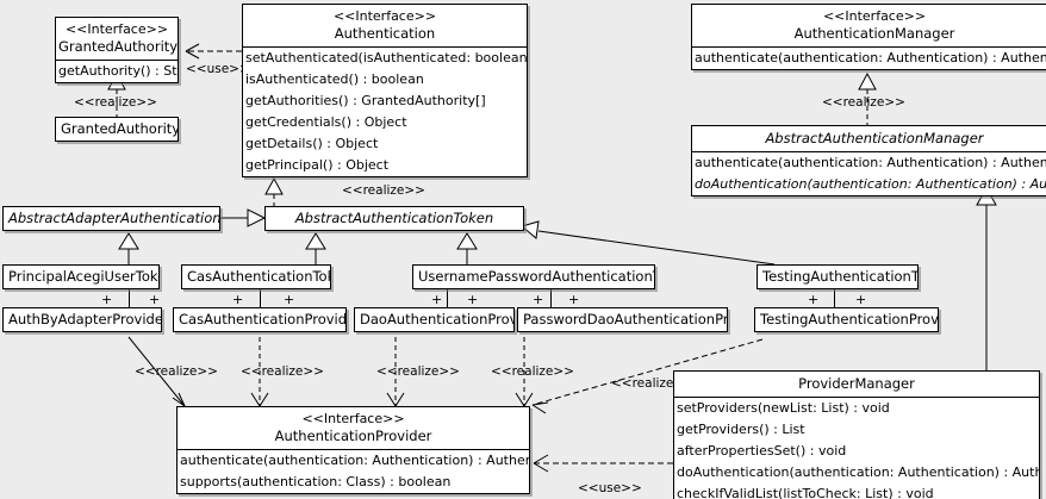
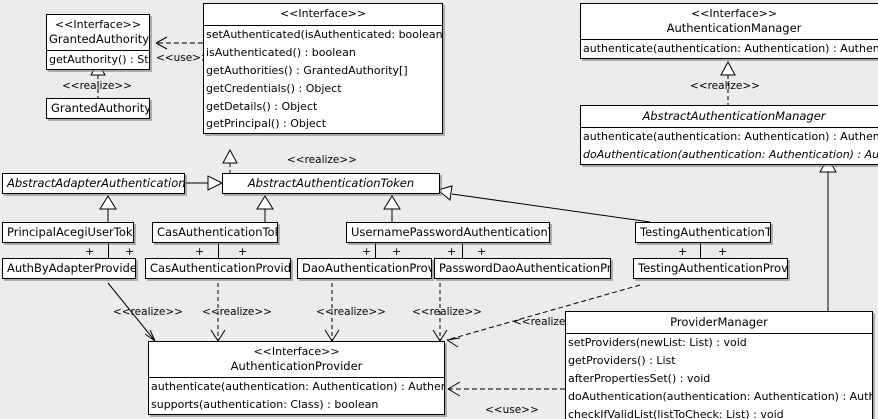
  +
  +
  +
  +
  +
  +
  +
  +
  +
  +
  <<use>
  <<realize>>
  <<realize>>
  <<realize>>
  <<realize>>
  <<realize>>
  <<realize>>
  <<realize>>
  <<realize
  <<use>>
  <<Interface>>
  GrantedAuthority
  getAuthority() : St
  GrantedAuthority
  <<Interface>>
- Authentication
  setAuthenticated(isAuthenticated: boolean
  isAuthenticated() : boolean
  getAuthorities() : GrantedAuthority[]
  getCredentials() : Object
  getDetails() : Object
  getPrincipal() : Object
  <<Interface>>
  AuthenticationManager
  authenticate(authentication: Authentication) : Authen
  AbstractAuthenticationManager
  authenticate(authentication: Authentication) : Authen
  doAuthentication(authentication: Authentication) : Au
  AbstractAdapterAuthentication
  AbstractAuthenticationToken
  PrincipalAcegiUserTok
  CasAuthenticationTo
  UsernamePasswordAuthentication
  TestingAuthenticationT
  AuthByAdapterProvide
  CasAuthenticationProvid
  DaoAuthenticationPro
  PasswordDaoAuthenticationPr
  TestingAuthenticationProv
  <<Interface>>
  AuthenticationProvider
  authenticate(authentication: Authentication) : Authe
  supports(authentication: Class) : boolean
  ProviderManager
  setProviders(newList: List) : void
  getProviders() : List
  afterPropertiesSet() : void
  doAuthentication(authentication: Authentication) : Auth
  checkIfValidList(listToCheck: List) : void
